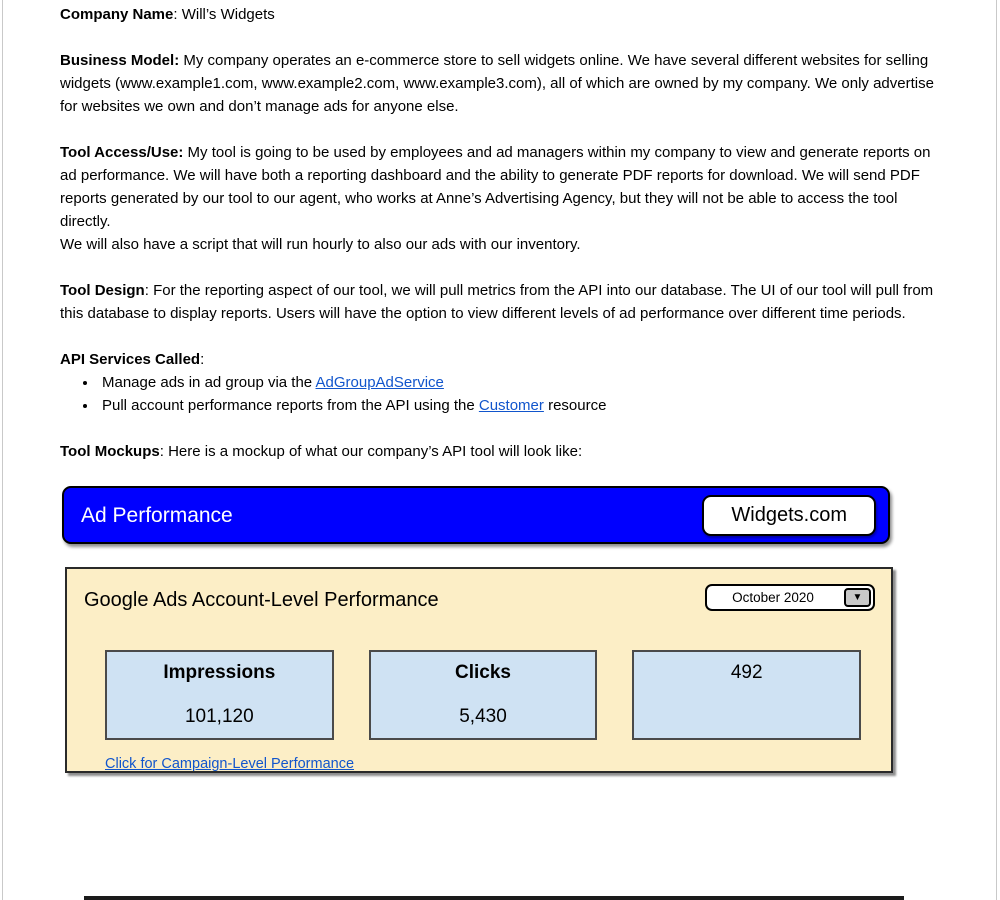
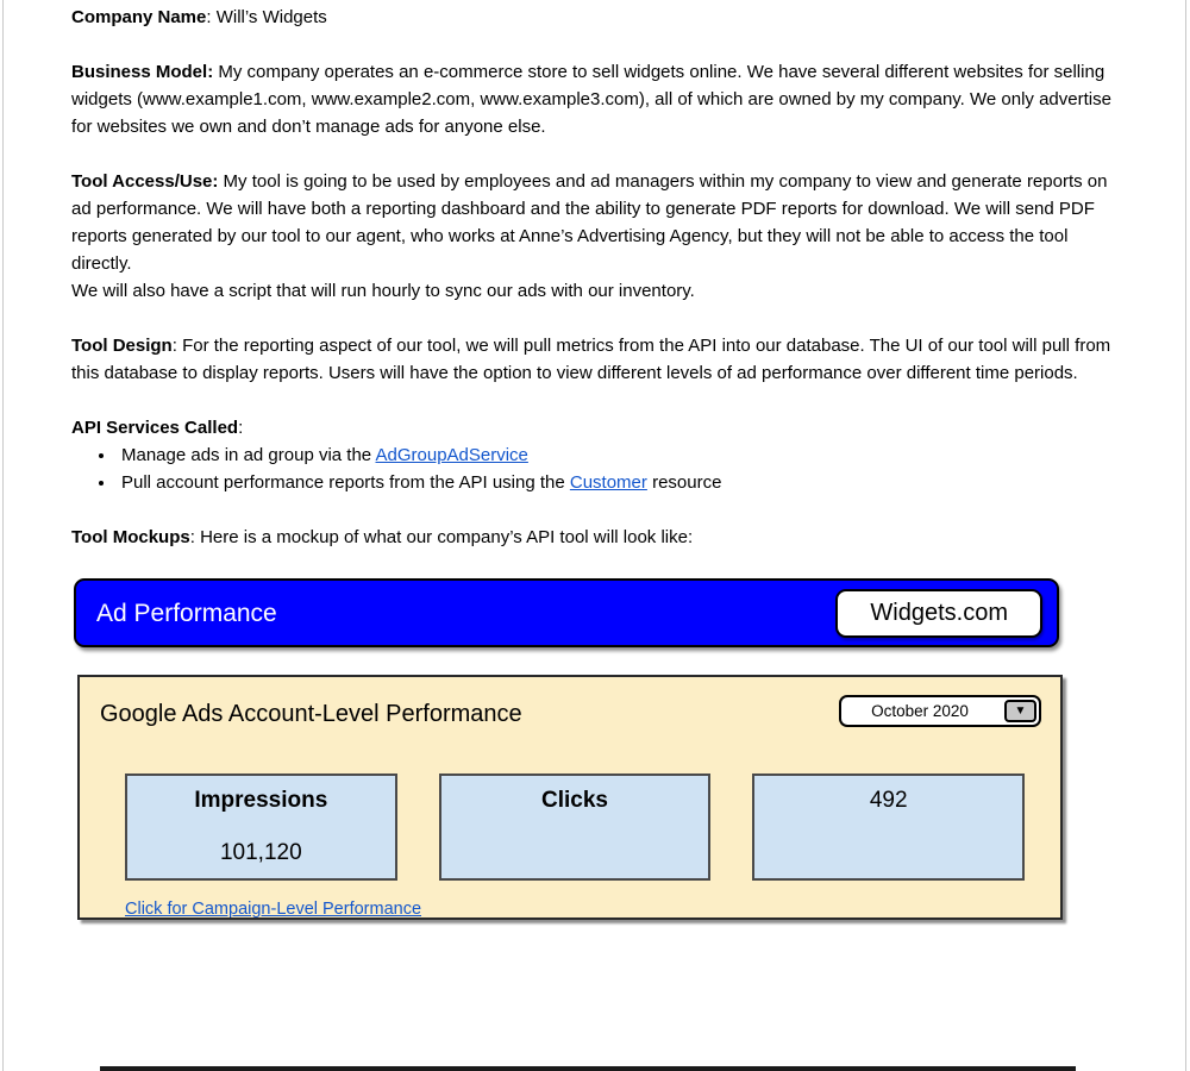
  Company Name: Will’s Widgets
  Business Model: My company operates an e-commerce store to sell widgets online. We have several different websites for selling widgets (www.example1.com, www.example2.com, www.example3.com), all of which are owned by my company. We only advertise for websites we own and don’t manage ads for anyone else.
  Tool Access/Use: My tool is going to be used by employees and ad managers within my company to view and generate reports on ad performance. We will have both a reporting dashboard and the ability to generate PDF reports for download. We will send PDF reports generated by our tool to our agent, who works at Anne’s Advertising Agency, but they will not be able to access the tool directly.
- We will also have a script that will run hourly to also our ads with our inventory.
+ We will also have a script that will run hourly to sync our ads with our inventory.
  Tool Design: For the reporting aspect of our tool, we will pull metrics from the API into our database. The UI of our tool will pull from this database to display reports. Users will have the option to view different levels of ad performance over different time periods.
  API Services Called:
  Manage ads in ad group via the AdGroupAdService
  Pull account performance reports from the API using the Customer resource
  Tool Mockups: Here is a mockup of what our company’s API tool will look like:
  Ad Performance
  Widgets.com
  Google Ads Account-Level Performance
  October 2020
  ▼
  Impressions
  101,120
  Clicks
- 5,430
  492
  Click for Campaign-Level Performance
